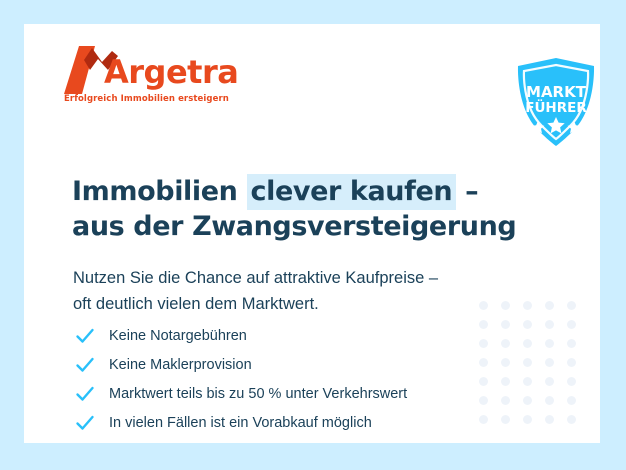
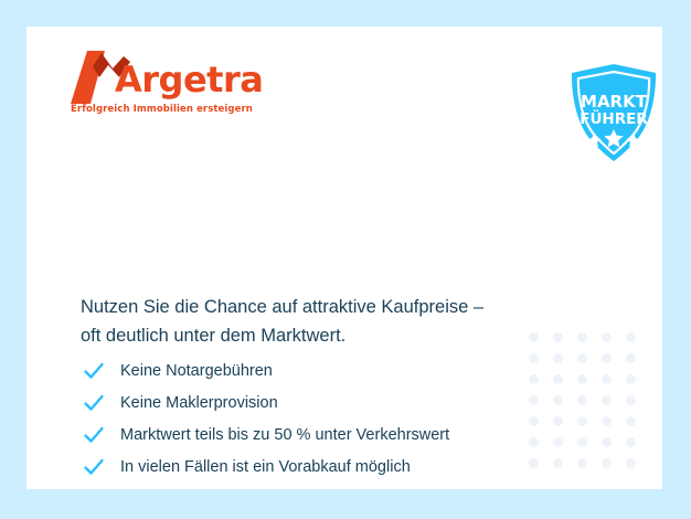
  Argetra
  Erfolgreich Immobilien ersteigern
  MARKT
  FÜHRER
- Immobilien clever kaufen –
- aus der Zwangsversteigerung
  Nutzen Sie die Chance auf attraktive Kaufpreise –
- oft deutlich vielen dem Marktwert.
+ oft deutlich unter dem Marktwert.
  Keine Notargebühren
  Keine Maklerprovision
  Marktwert teils bis zu 50 % unter Verkehrswert
  In vielen Fällen ist ein Vorabkauf möglich
